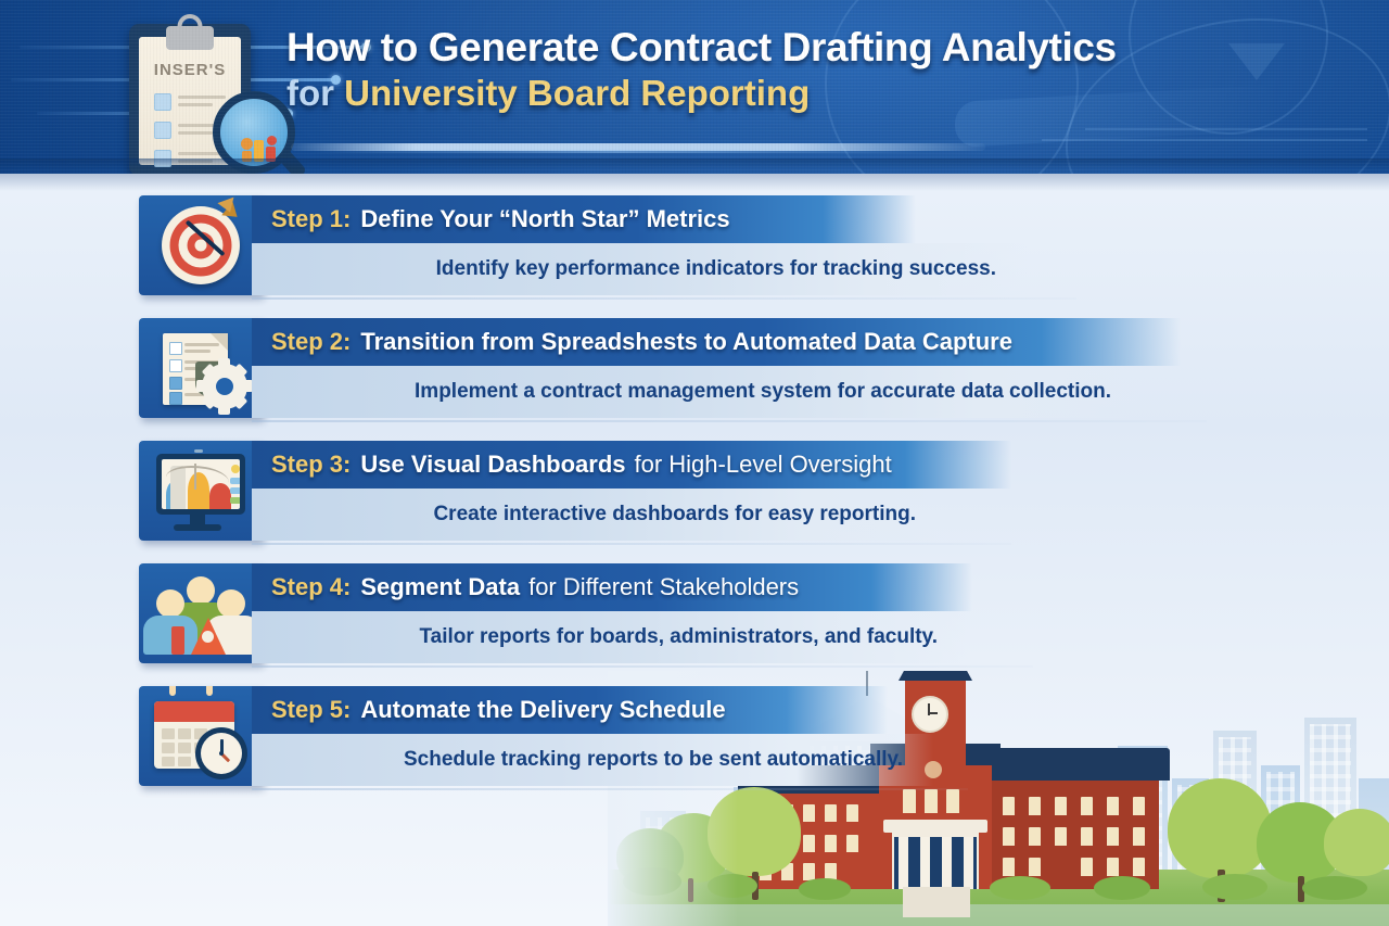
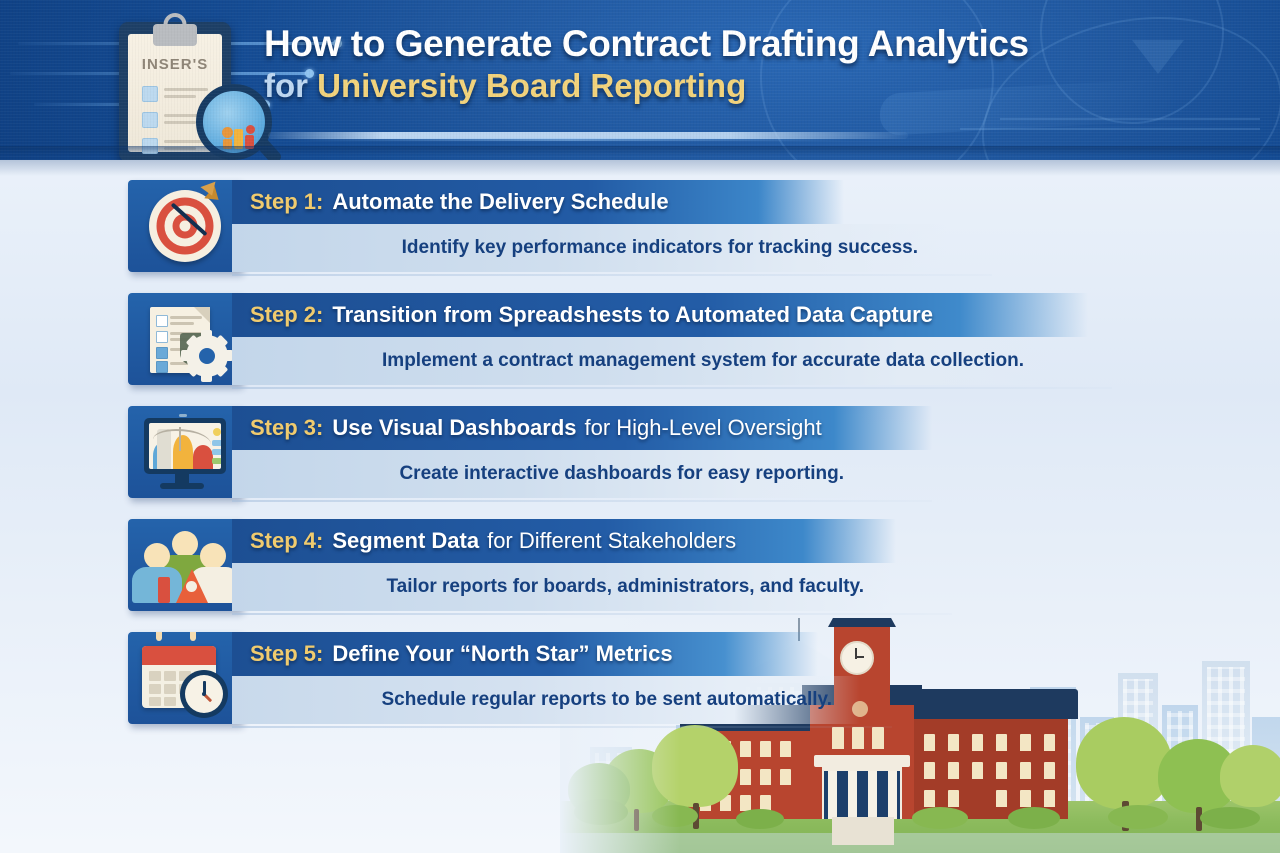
- Step 1: Define Your “North Star” Metrics
+ Step 1: Automate the Delivery Schedule
  Identify key performance indicators for tracking success.
  Step 2: Transition from Spreadshests to Automated Data Capture
  Implement a contract management system for accurate data collection.
  Step 3: Use Visual Dashboards for High-Level Oversight
  Create interactive dashboards for easy reporting.
  Step 4: Segment Data for Different Stakeholders
  Tailor reports for boards, administrators, and faculty.
- Step 5: Automate the Delivery Schedule
+ Step 5: Define Your “North Star” Metrics
- Schedule tracking reports to be sent automatically.
+ Schedule regular reports to be sent automatically.
